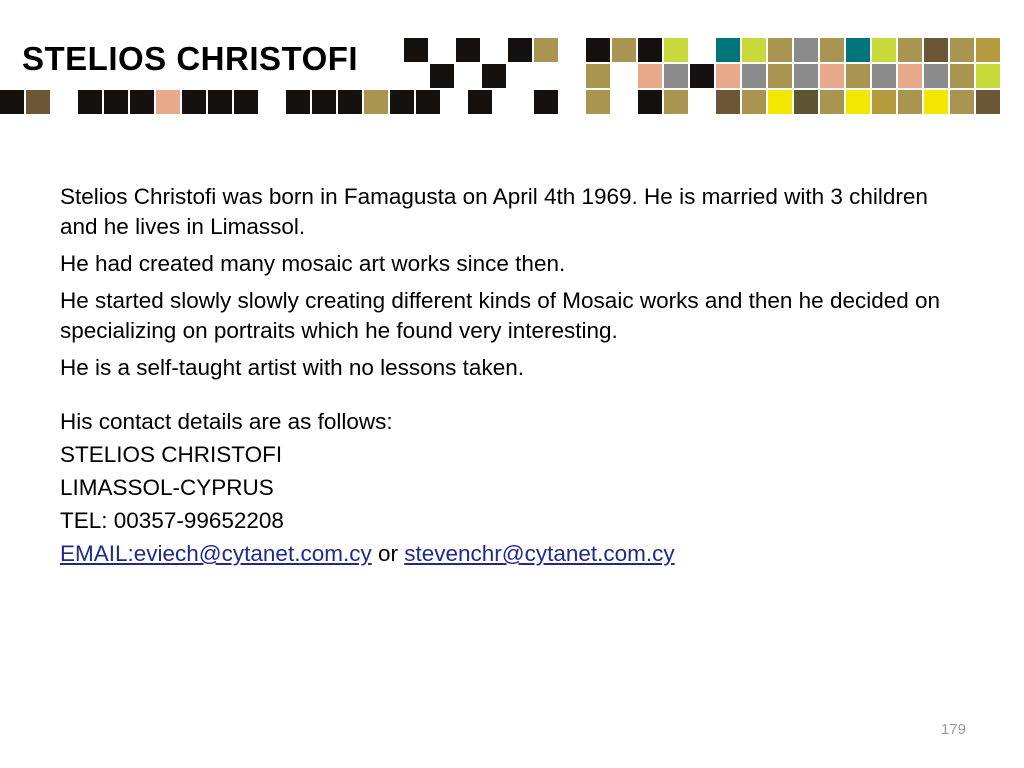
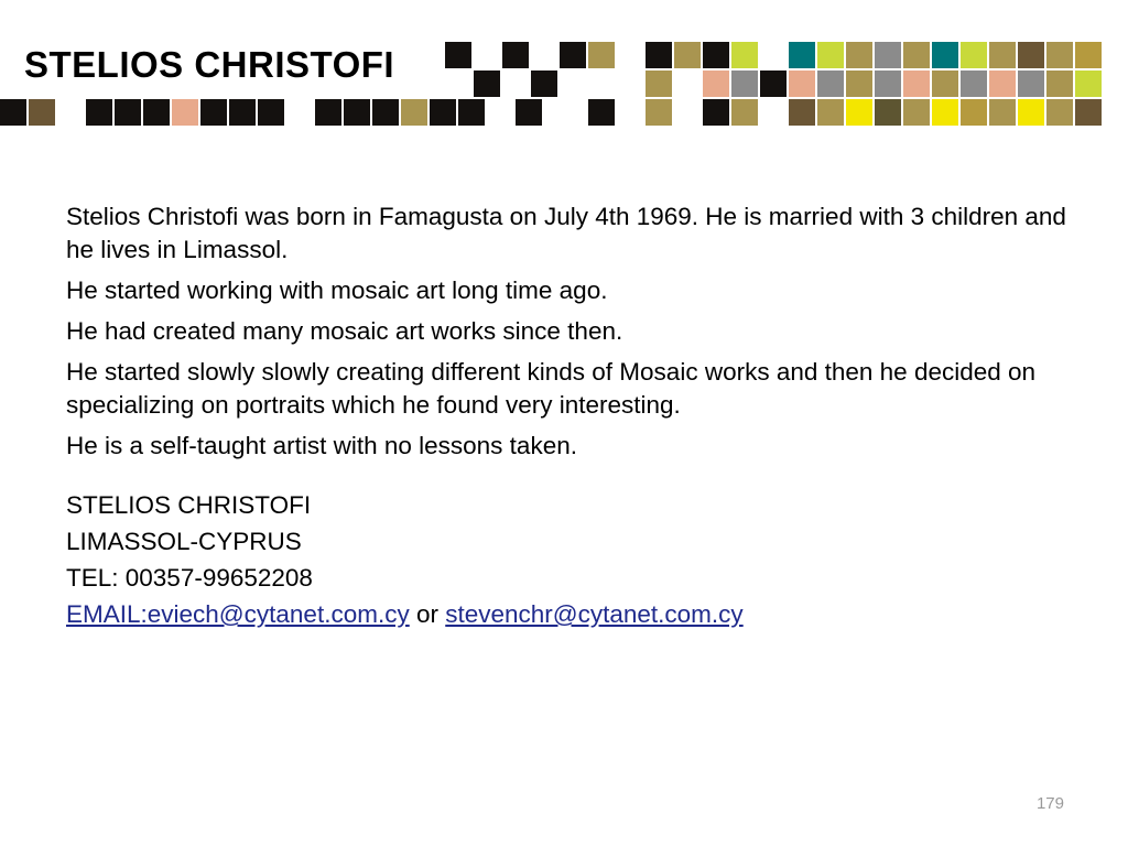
  STELIOS CHRISTOFI
- Stelios Christofi was born in Famagusta on April 4th 1969. He is married with 3 children and he lives in Limassol.
+ Stelios Christofi was born in Famagusta on July 4th 1969. He is married with 3 children and he lives in Limassol.
+ He started working with mosaic art long time ago.
  He had created many mosaic art works since then.
  He started slowly slowly creating different kinds of Mosaic works and then he decided on specializing on portraits which he found very interesting.
  He is a self-taught artist with no lessons taken.
- His contact details are as follows:
  STELIOS CHRISTOFI
  LIMASSOL-CYPRUS
  TEL: 00357-99652208
  EMAIL:eviech@cytanet.com.cy or stevenchr@cytanet.com.cy
  179
